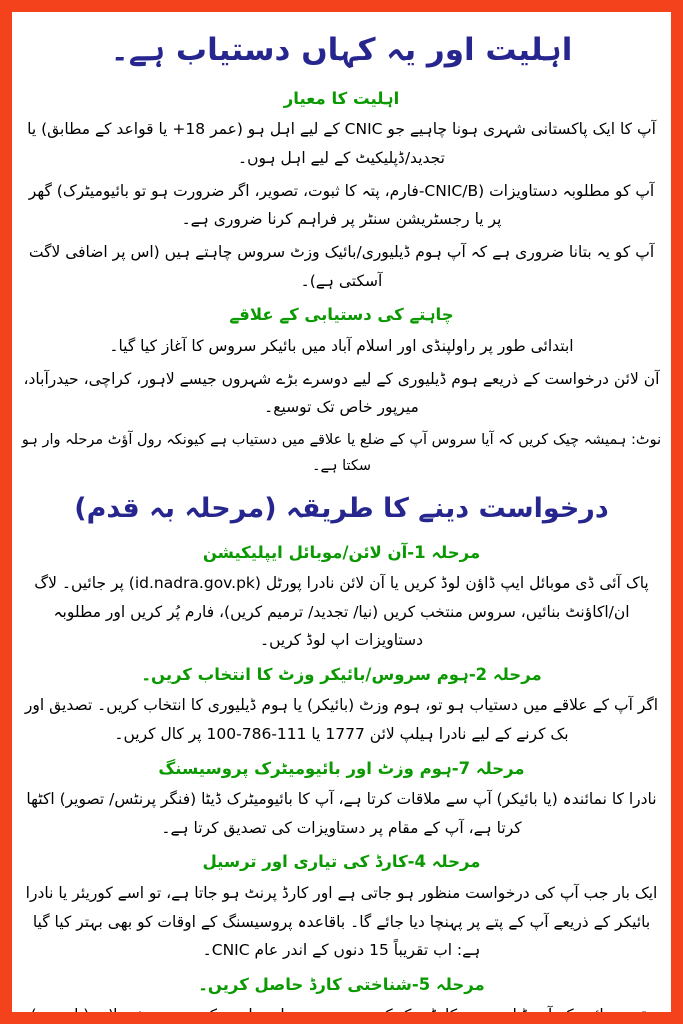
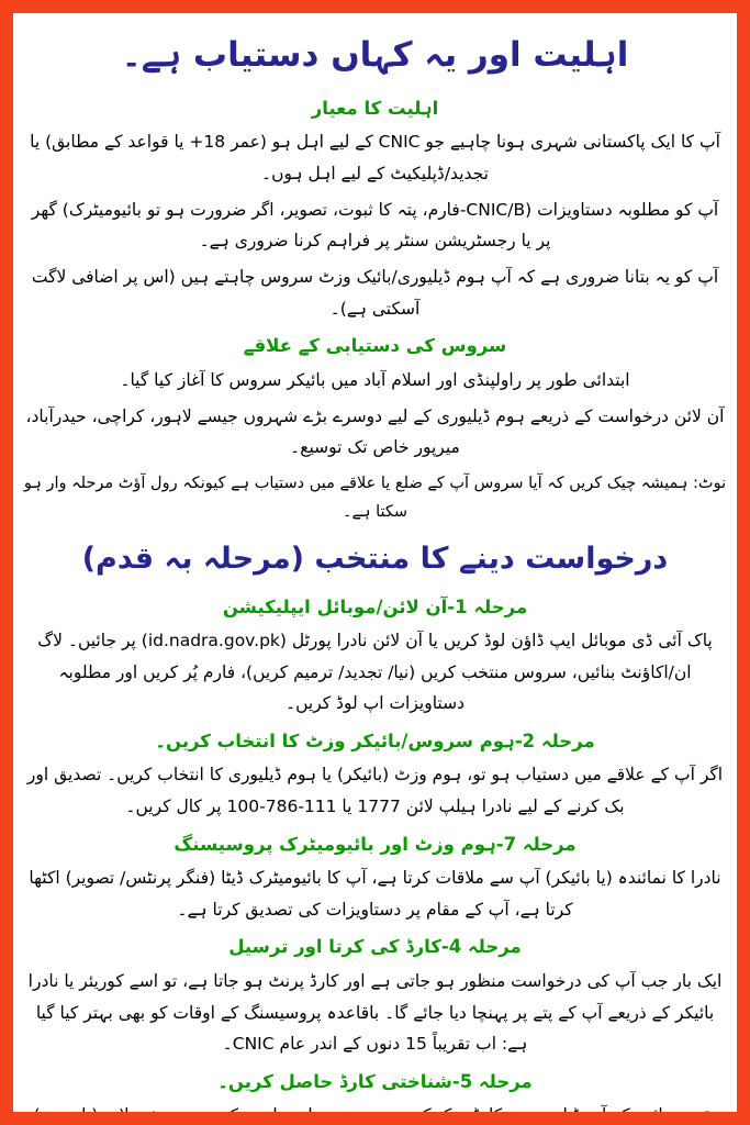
  اہلیت اور یہ کہاں دستیاب ہے۔
  اہلیت کا معیار
  آپ کا ایک پاکستانی شہری ہونا چاہیے جو CNIC کے لیے اہل ہو (عمر 18+ یا قواعد کے مطابق) یا تجدید/ڈپلیکیٹ کے لیے اہل ہوں۔
  آپ کو مطلوبہ دستاویزات (CNIC/B-فارم، پتہ کا ثبوت، تصویر، اگر ضرورت ہو تو بائیومیٹرک) گھر پر یا رجسٹریشن سنٹر پر فراہم کرنا ضروری ہے۔
  آپ کو یہ بتانا ضروری ہے کہ آپ ہوم ڈیلیوری/بائیک وزٹ سروس چاہتے ہیں (اس پر اضافی لاگت آسکتی ہے)۔
- چاہتے کی دستیابی کے علاقے
+ سروس کی دستیابی کے علاقے
  ابتدائی طور پر راولپنڈی اور اسلام آباد میں بائیکر سروس کا آغاز کیا گیا۔
  آن لائن درخواست کے ذریعے ہوم ڈیلیوری کے لیے دوسرے بڑے شہروں جیسے لاہور، کراچی، حیدرآباد، میرپور خاص تک توسیع۔
  نوٹ: ہمیشہ چیک کریں کہ آیا سروس آپ کے ضلع یا علاقے میں دستیاب ہے کیونکہ رول آؤٹ مرحلہ وار ہو سکتا ہے۔
- درخواست دینے کا طریقہ (مرحلہ بہ قدم)
+ درخواست دینے کا منتخب (مرحلہ بہ قدم)
  مرحلہ 1-آن لائن/موبائل ایپلیکیشن
  پاک آئی ڈی موبائل ایپ ڈاؤن لوڈ کریں یا آن لائن نادرا پورٹل (id.nadra.gov.pk) پر جائیں۔ لاگ ان/اکاؤنٹ بنائیں، سروس منتخب کریں (نیا/ تجدید/ ترمیم کریں)، فارم پُر کریں اور مطلوبہ دستاویزات اپ لوڈ کریں۔
  مرحلہ 2-ہوم سروس/بائیکر وزٹ کا انتخاب کریں۔
  اگر آپ کے علاقے میں دستیاب ہو تو، ہوم وزٹ (بائیکر) یا ہوم ڈیلیوری کا انتخاب کریں۔ تصدیق اور بک کرنے کے لیے نادرا ہیلپ لائن 1777 یا 111-786-100 پر کال کریں۔
  مرحلہ 7-ہوم وزٹ اور بائیومیٹرک پروسیسنگ
  نادرا کا نمائندہ (یا بائیکر) آپ سے ملاقات کرتا ہے، آپ کا بائیومیٹرک ڈیٹا (فنگر پرنٹس/ تصویر) اکٹھا کرتا ہے، آپ کے مقام پر دستاویزات کی تصدیق کرتا ہے۔
- مرحلہ 4-کارڈ کی تیاری اور ترسیل
+ مرحلہ 4-کارڈ کی کرتا اور ترسیل
  ایک بار جب آپ کی درخواست منظور ہو جاتی ہے اور کارڈ پرنٹ ہو جاتا ہے، تو اسے کوریئر یا نادرا بائیکر کے ذریعے آپ کے پتے پر پہنچا دیا جائے گا۔ باقاعدہ پروسیسنگ کے اوقات کو بھی بہتر کیا گیا ہے: اب تقریباً 15 دنوں کے اندر عام CNIC۔
  مرحلہ 5-شناختی کارڈ حاصل کریں۔
